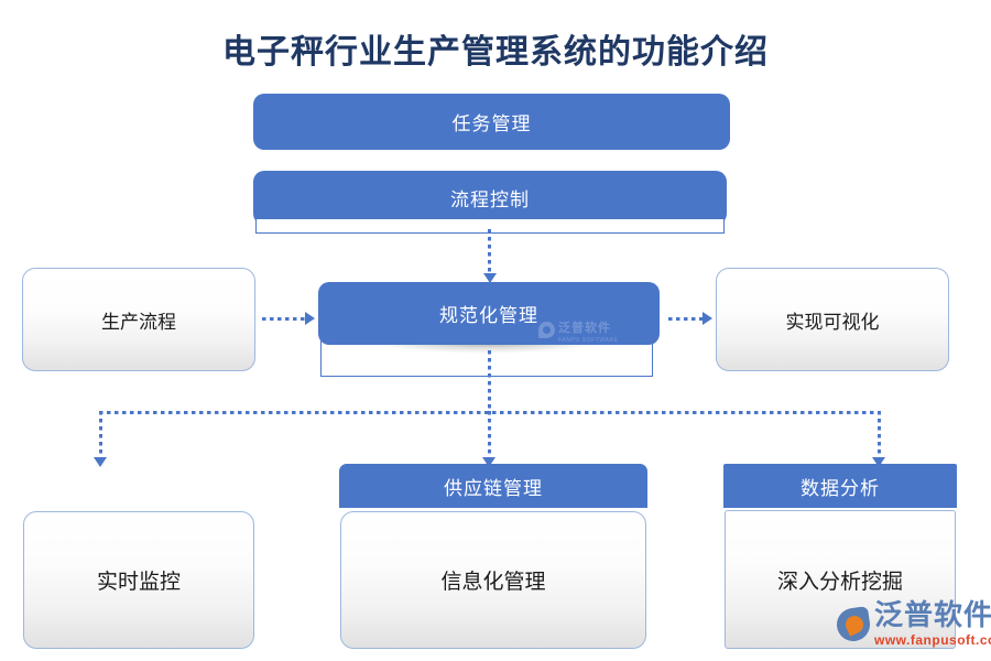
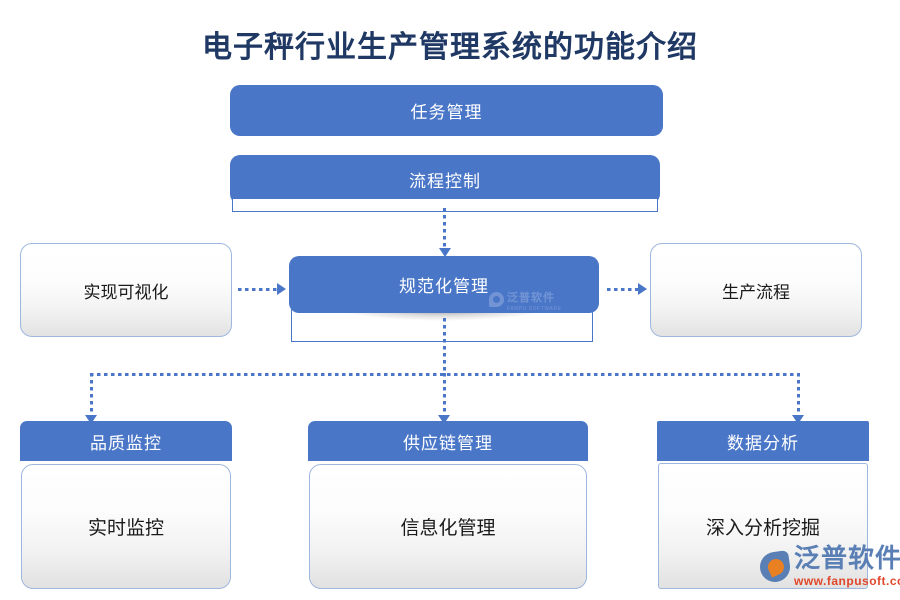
  电子秤行业生产管理系统的功能介绍
  任务管理
  流程控制
- 生产流程
+ 实现可视化
  规范化管理
  泛普软件
- 实现可视化
+ 生产流程
+ 品质监控
  实时监控
  供应链管理
  信息化管理
  数据分析
  深入分析挖掘
  泛普软件
  www.fanpusoft.c
